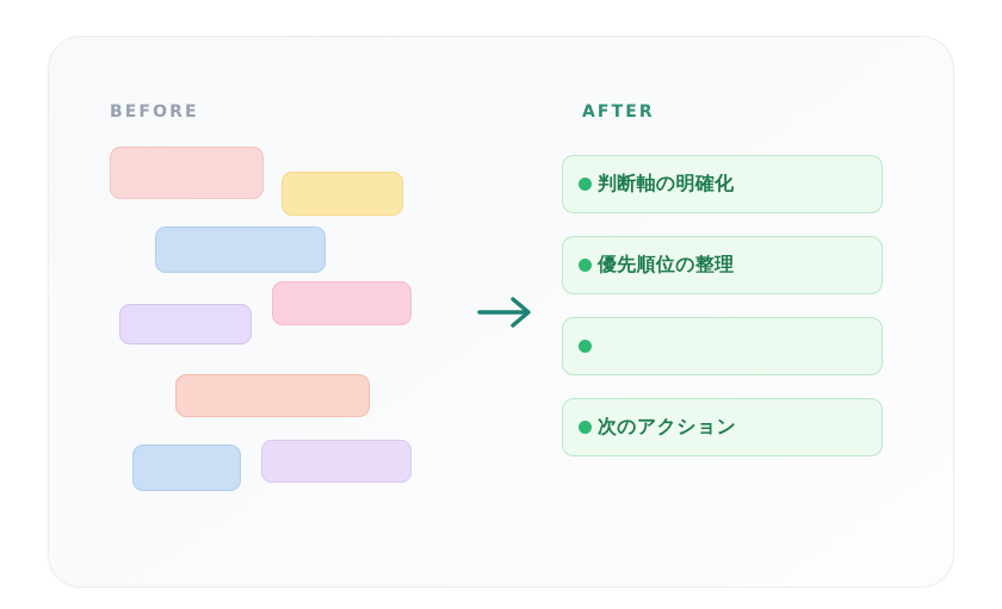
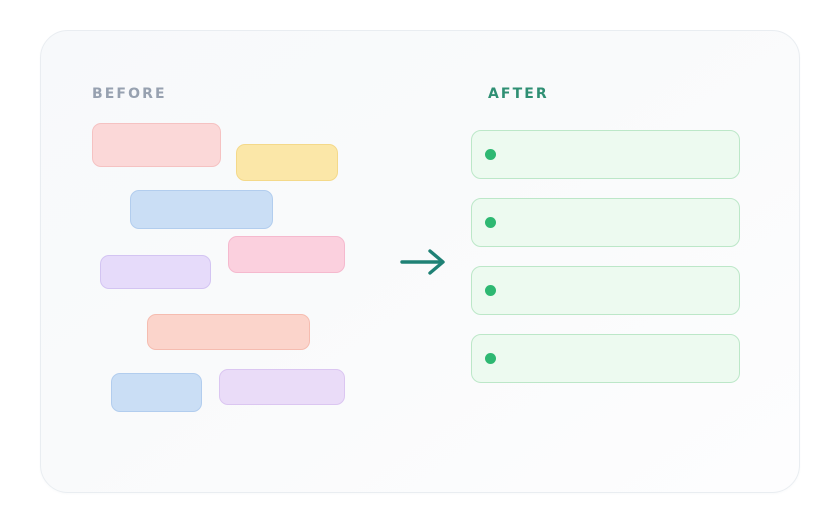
  BEFORE
  AFTER
- 判断軸の明確化
- 優先順位の整理
- 次のアクション
